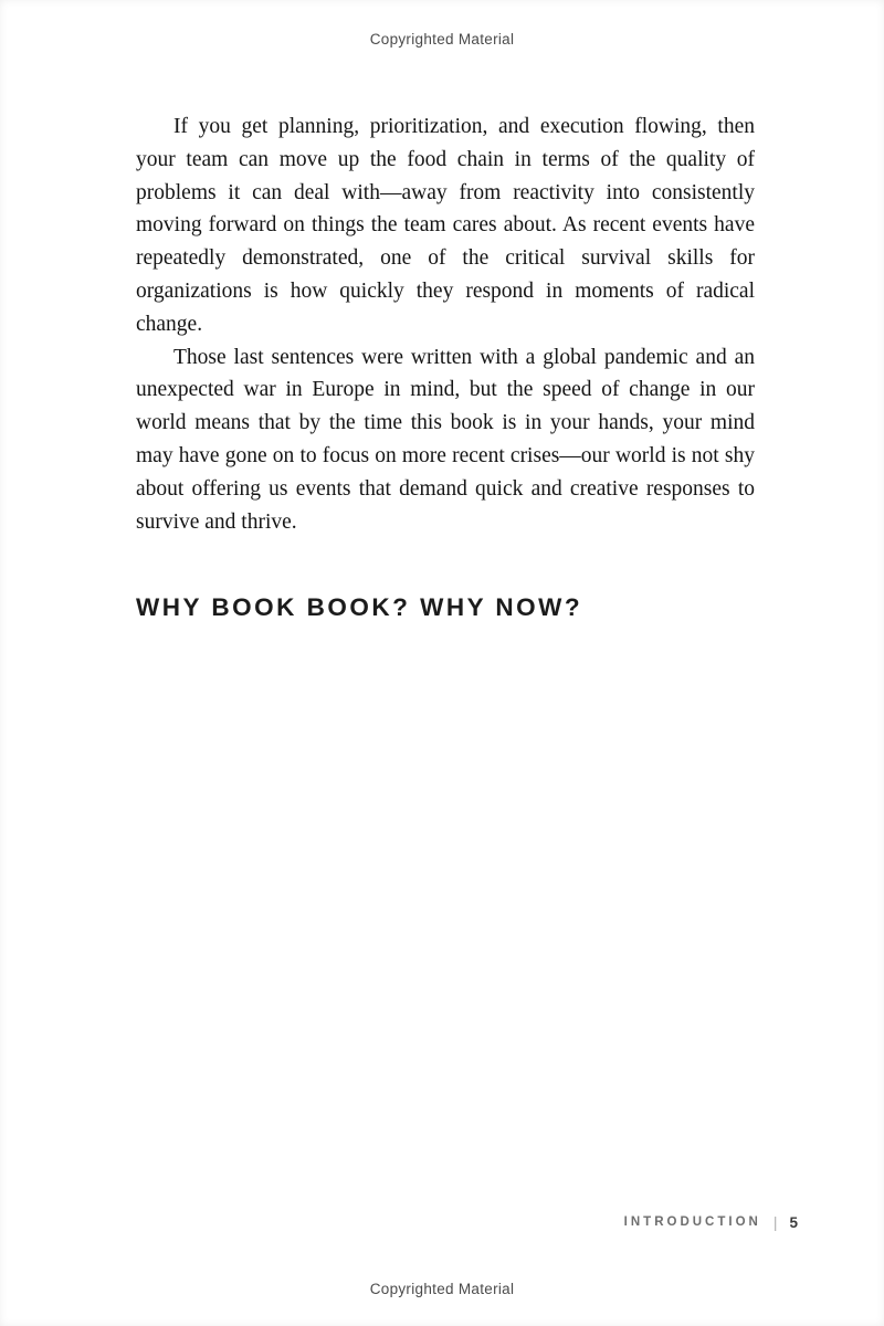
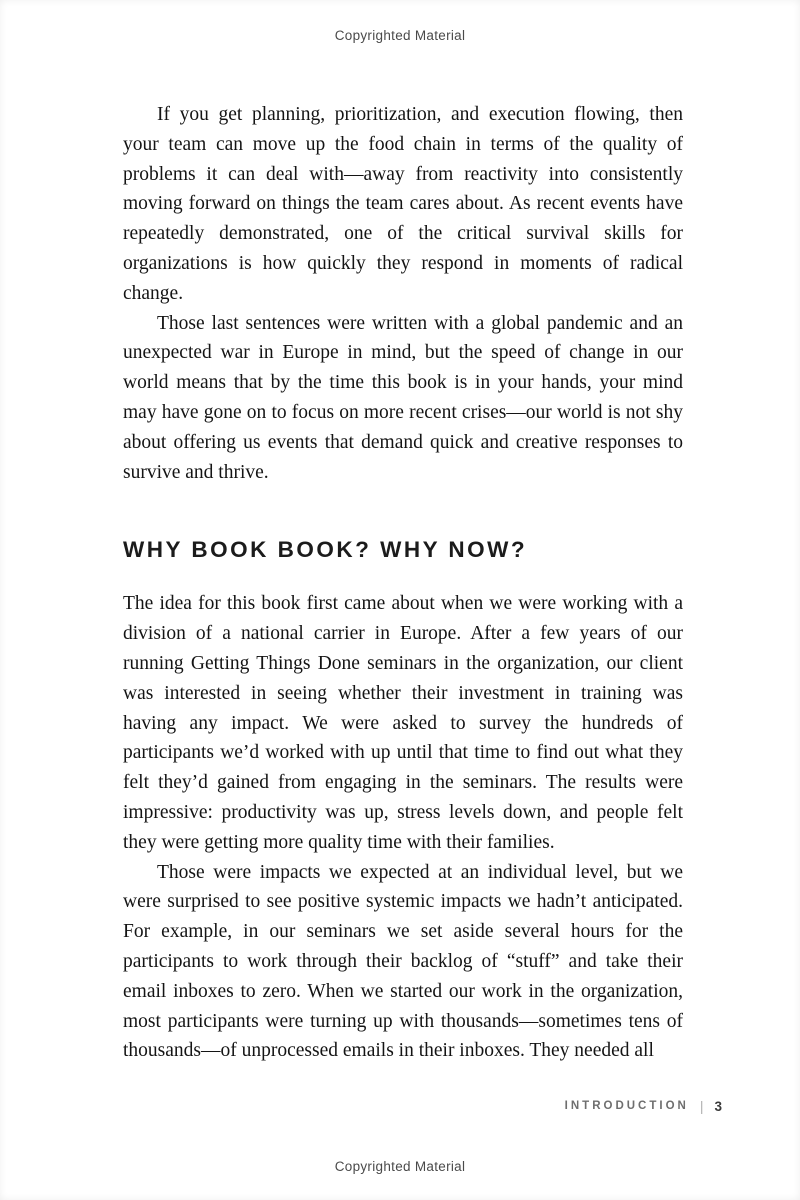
  Copyrighted Material
  If you get planning, prioritization, and execution flowing, then your team can move up the food chain in terms of the quality of problems it can deal with—away from reactivity into consistently moving forward on things the team cares about. As recent events have repeatedly demonstrated, one of the critical survival skills for organizations is how quickly they respond in moments of radical change.
  Those last sentences were written with a global pandemic and an unexpected war in Europe in mind, but the speed of change in our world means that by the time this book is in your hands, your mind may have gone on to focus on more recent crises—our world is not shy about offering us events that demand quick and creative responses to survive and thrive.
  WHY BOOK BOOK? WHY NOW?
+ The idea for this book first came about when we were working with a division of a national carrier in Europe. After a few years of our running Getting Things Done seminars in the organization, our client was interested in seeing whether their investment in training was having any impact. We were asked to survey the hundreds of participants we’d worked with up until that time to find out what they felt they’d gained from engaging in the seminars. The results were impressive: productivity was up, stress levels down, and people felt they were getting more quality time with their families.
+ Those were impacts we expected at an individual level, but we were surprised to see positive systemic impacts we hadn’t anticipated. For example, in our seminars we set aside several hours for the participants to work through their backlog of “stuff” and take their email inboxes to zero. When we started our work in the organization, most participants were turning up with thousands—sometimes tens of thousands—of unprocessed emails in their inboxes. They needed all
  INTRODUCTION
  |
- 5
+ 3
  Copyrighted Material
